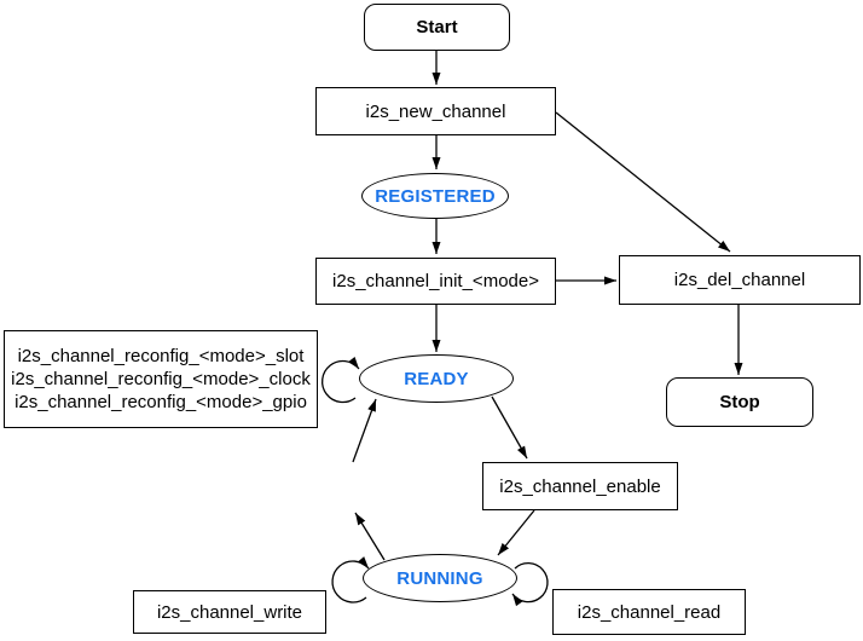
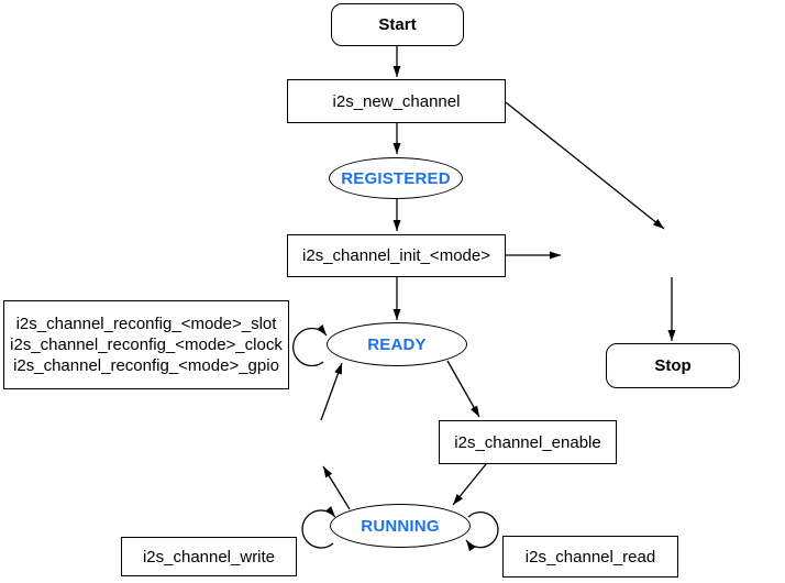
  Start
  i2s_new_channel
  REGISTERED
  i2s_channel_init_<mode>
- i2s_del_channel
  Stop
  i2s_channel_reconfig_<mode>_slot
  i2s_channel_reconfig_<mode>_clock
  i2s_channel_reconfig_<mode>_gpio
  READY
  i2s_channel_enable
  RUNNING
  i2s_channel_write
  i2s_channel_read
